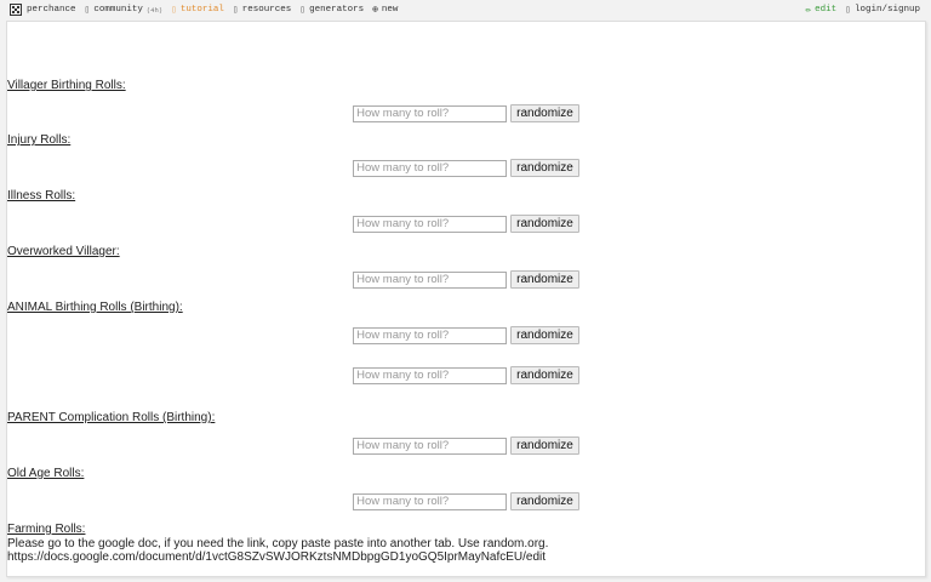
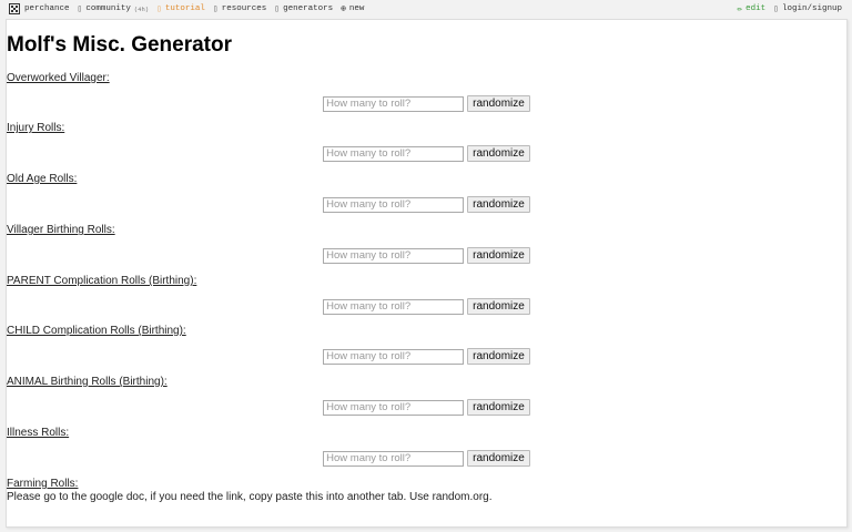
  perchance
  ▯
  community
  ▯
  tutorial
  ▯
  resources
  ▯
  generators
  ⊕
  new
  ✏
  edit
  ▯
  login/signup
+ Molf's Misc. Generator
- Villager Birthing Rolls:
+ Overworked Villager:
  How many to roll?
  randomize
  Injury Rolls:
  How many to roll?
  randomize
- Illness Rolls:
+ Old Age Rolls:
  How many to roll?
  randomize
- Overworked Villager:
+ Villager Birthing Rolls:
  How many to roll?
  randomize
- ANIMAL Birthing Rolls (Birthing):
+ PARENT Complication Rolls (Birthing):
  How many to roll?
  randomize
+ CHILD Complication Rolls (Birthing):
  How many to roll?
  randomize
- PARENT Complication Rolls (Birthing):
+ ANIMAL Birthing Rolls (Birthing):
  How many to roll?
  randomize
- Old Age Rolls:
+ Illness Rolls:
  How many to roll?
  randomize
  Farming Rolls:
- Please go to the google doc, if you need the link, copy paste paste into another tab. Use random.org.
+ Please go to the google doc, if you need the link, copy paste this into another tab. Use random.org.
- https://docs.google.com/document/d/1vctG8SZvSWJORKztsNMDbpgGD1yoGQ5IprMayNafcEU/edit
